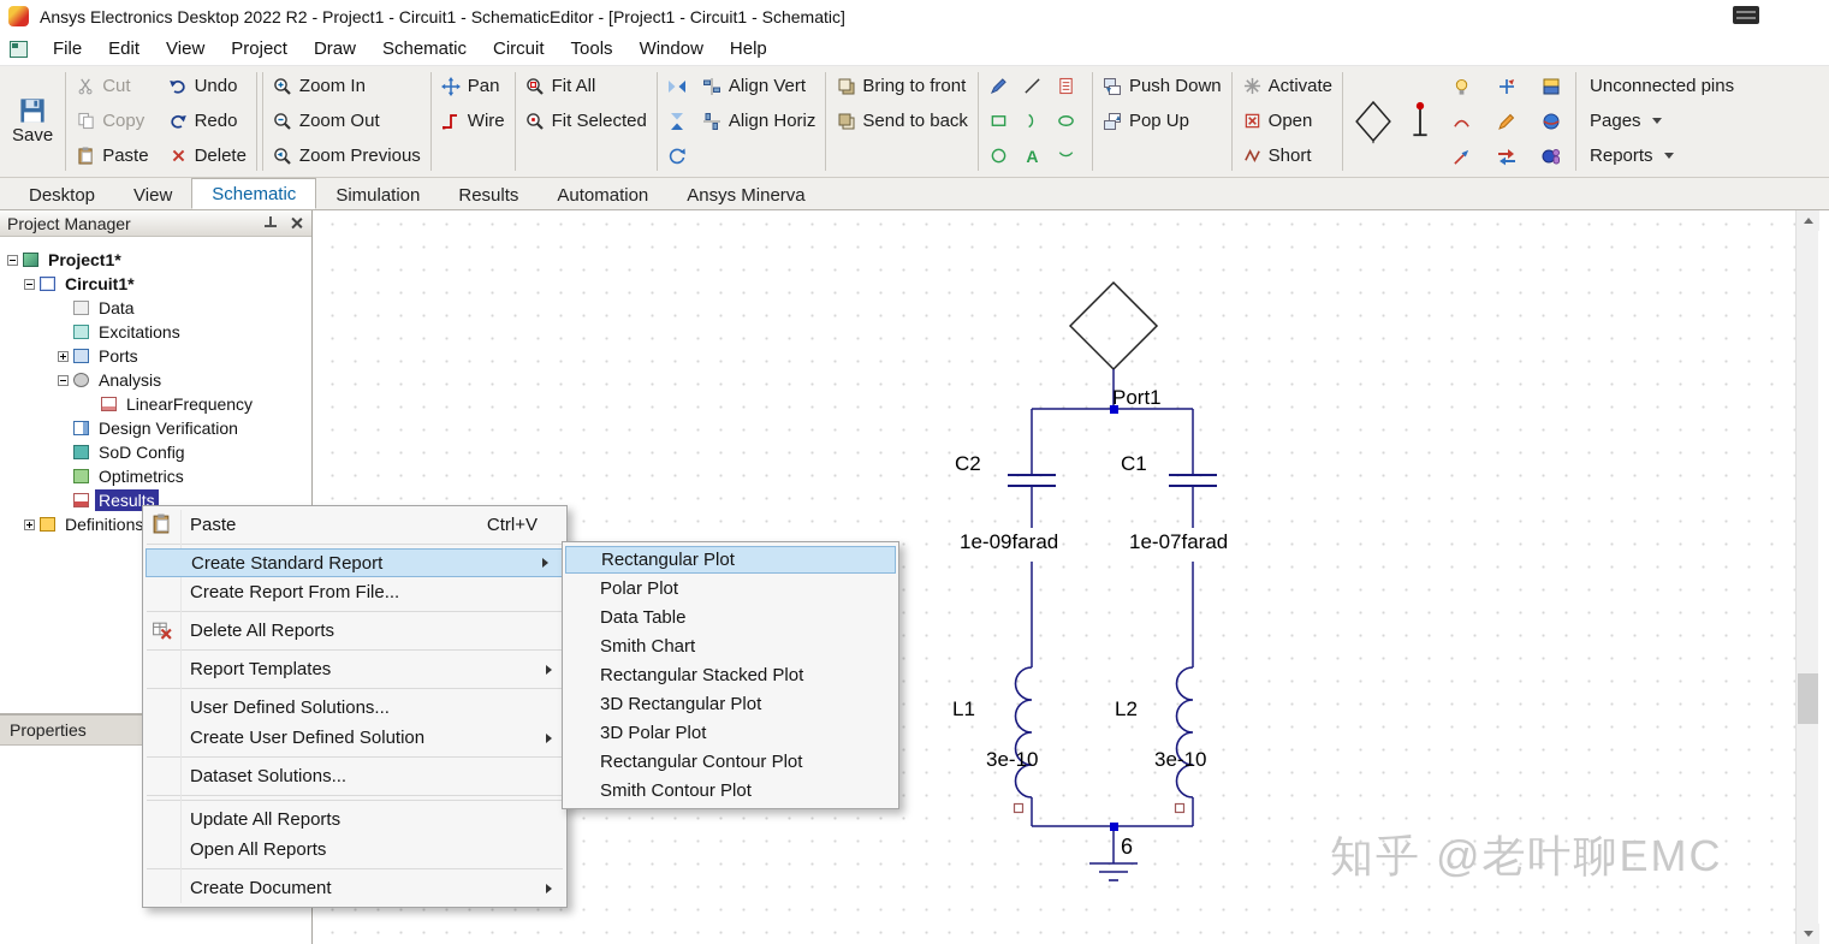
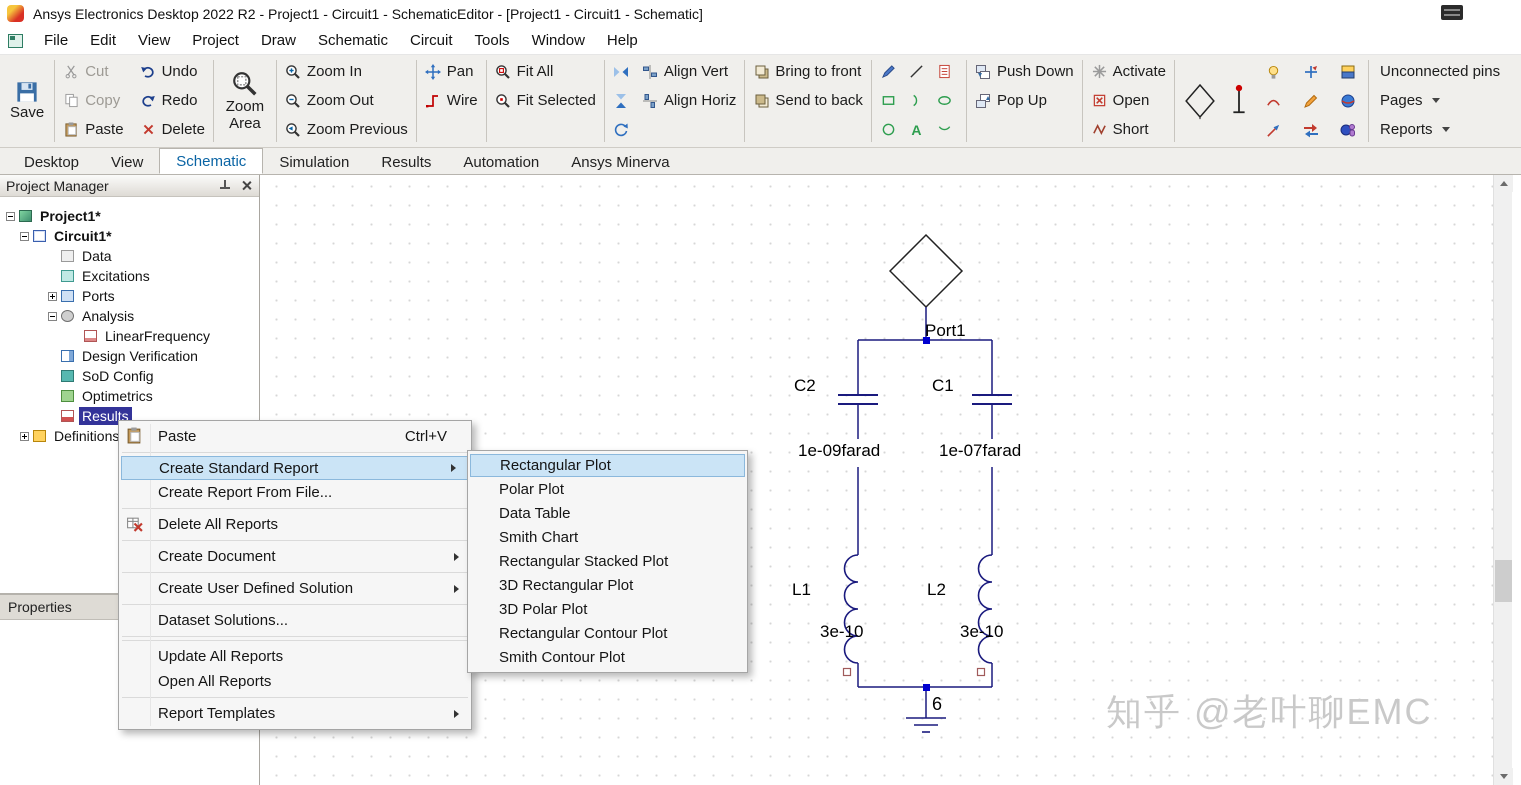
  Ansys Electronics Desktop 2022 R2 - Project1 - Circuit1 - SchematicEditor - [Project1 - Circuit1 - Schematic]
  File
  Edit
  View
  Project
  Draw
  Schematic
  Circuit
  Tools
  Window
  Help
  Save
  Cut
  Undo
  Copy
  Redo
  Paste
  Delete
+ Zoom Area
  Zoom In
  Zoom Out
  Zoom Previous
  Pan
  Wire
  Fit All
  Fit Selected
  Align Vert
  Align Horiz
  Bring to front
  Send to back
  A
  Push Down
  Pop Up
  Activate
  Open
  Short
  Unconnected pins
  Pages
  Reports
  Desktop
  View
  Schematic
  Simulation
  Results
  Automation
  Ansys Minerva
  Project Manager
  Project1*
  Circuit1*
  Data
  Excitations
  Ports
  Analysis
  LinearFrequency
  Design Verification
  SoD Config
  Optimetrics
  Results
  Definitions
  Properties
  Port1
  C2
  C1
  1e-09farad
  1e-07farad
  L1
  L2
  3e-10
  3e-10
  6
  知乎 @老叶聊EMC
  Paste
  Ctrl+V
  Create Standard Report
  Create Report From File...
  Delete All Reports
- Report Templates
+ Create Document
- User Defined Solutions...
  Create User Defined Solution
  Dataset Solutions...
  Update All Reports
  Open All Reports
- Create Document
+ Report Templates
  Rectangular Plot
  Polar Plot
  Data Table
  Smith Chart
  Rectangular Stacked Plot
  3D Rectangular Plot
  3D Polar Plot
  Rectangular Contour Plot
  Smith Contour Plot
